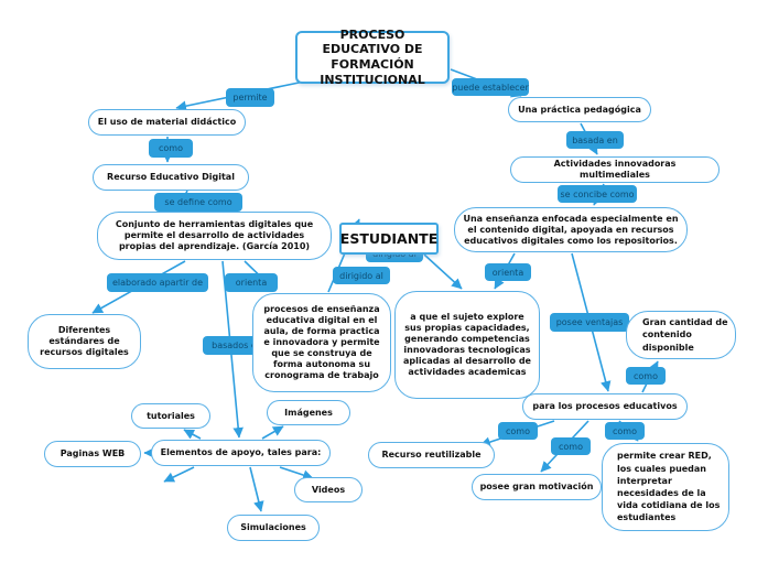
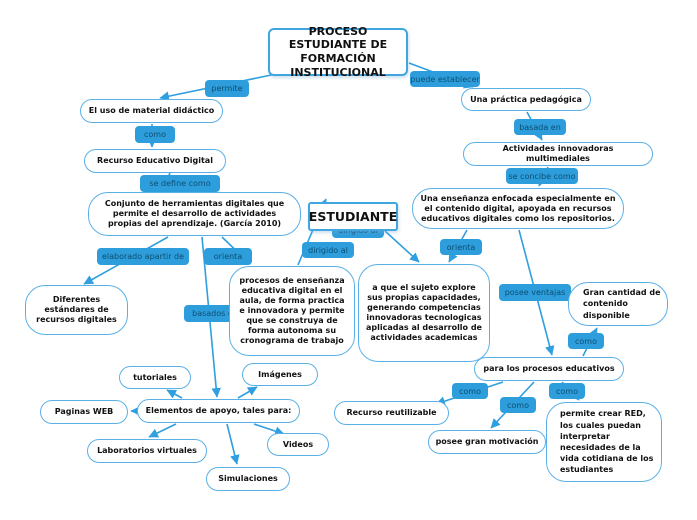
  permite
  como
  se define como
  elaborado apartir de
  orienta
  basados
  dirigido al
  puede establecer
  basada en
  se concibe como
  orienta
  posee ventajas
  como
  como
  como
  como
- PROCESO EDUCATIVO DE FORMACIÓN INSTITUCIONAL
+ PROCESO ESTUDIANTE DE FORMACIÓN INSTITUCIONAL
  El uso de material didáctico
  Recurso Educativo Digital
  Conjunto de herramientas digitales que permite el desarrollo de actividades propias del aprendizaje. (García 2010)
  Diferentes estándares de recursos digitales
  ESTUDIANTE
  procesos de enseñanza educativa digital en el aula, de forma practica e innovadora y permite que se construya de forma autonoma su cronograma de trabajo
  a que el sujeto explore sus propias capacidades, generando competencias innovadoras tecnologicas aplicadas al desarrollo de actividades academicas
  Una práctica pedagógica
  Actividades innovadoras multimediales
  Una enseñanza enfocada especialmente en el contenido digital, apoyada en recursos educativos digitales como los repositorios.
  Gran cantidad de contenido disponible
  para los procesos educativos
  Recurso reutilizable
  posee gran motivación
  permite crear RED, los cuales puedan interpretar necesidades de la vida cotidiana de los estudiantes
  tutoriales
  Imágenes
  Paginas WEB
  Elementos de apoyo, tales para:
+ Laboratorios virtuales
  Videos
  Simulaciones
